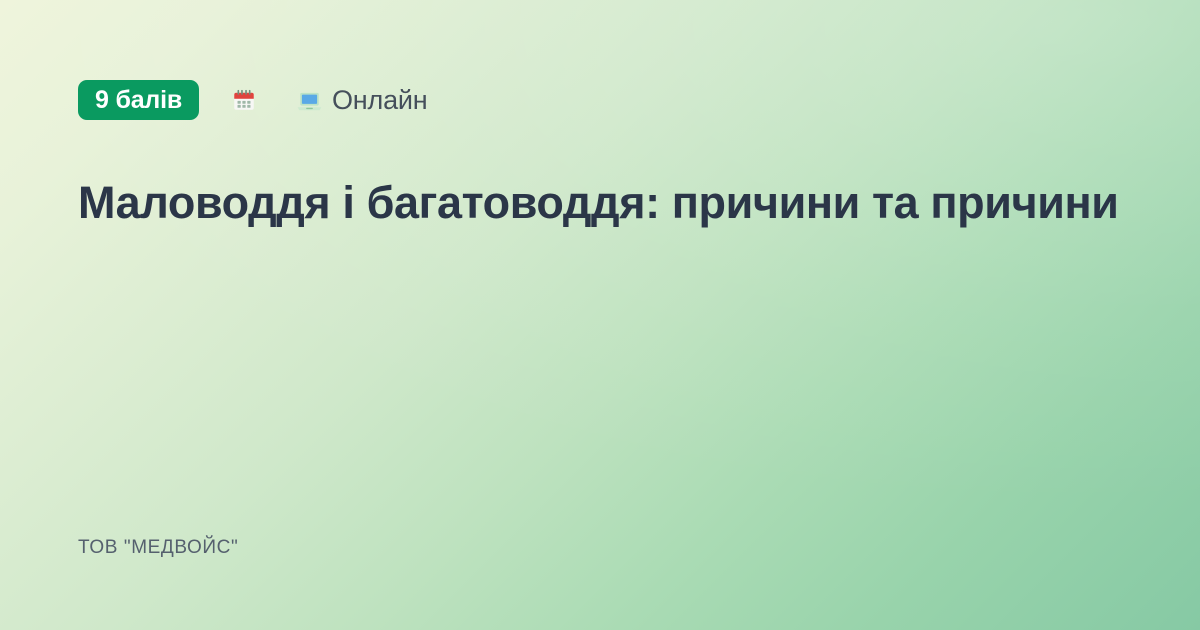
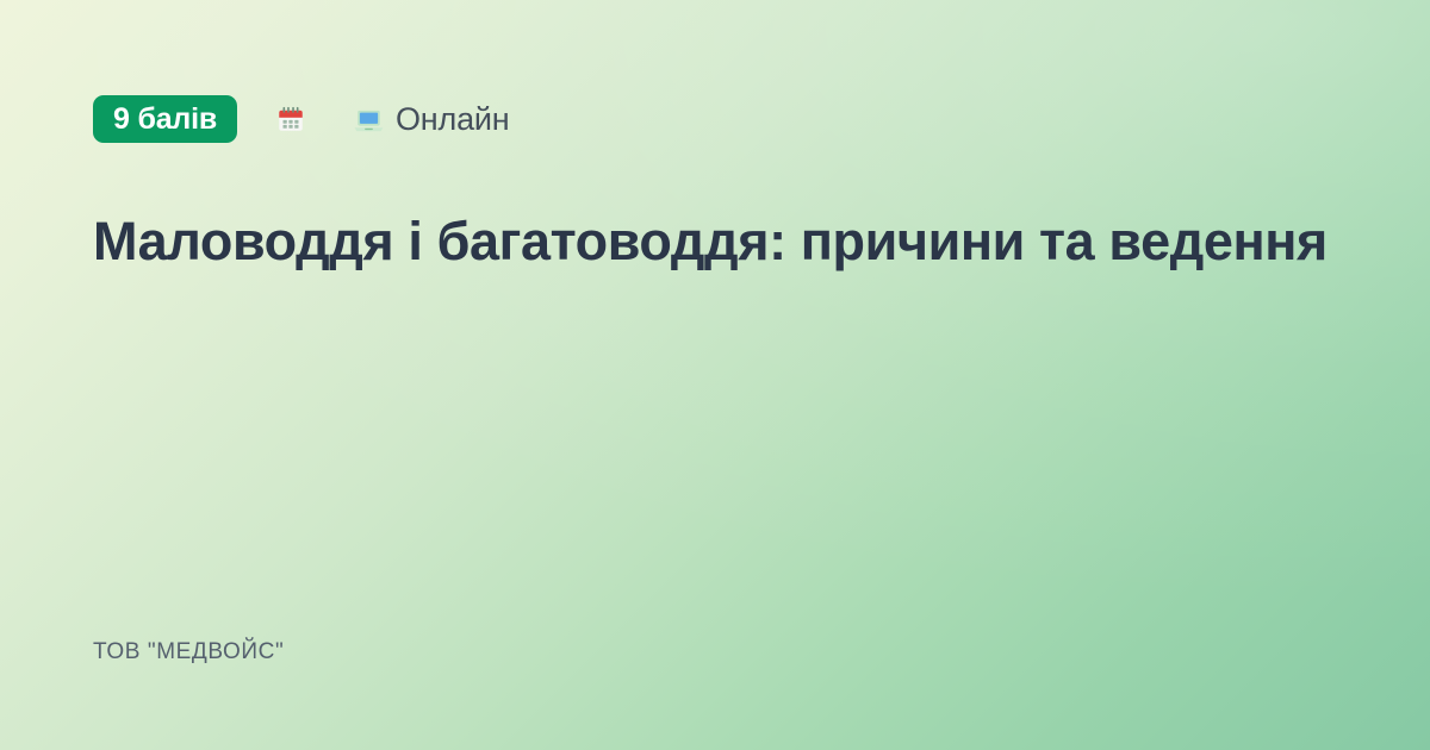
  9 балів
  Онлайн
- Маловоддя і багатоводдя: причини та причини
+ Маловоддя і багатоводдя: причини та ведення
  ТОВ "МЕДВОЙС"
